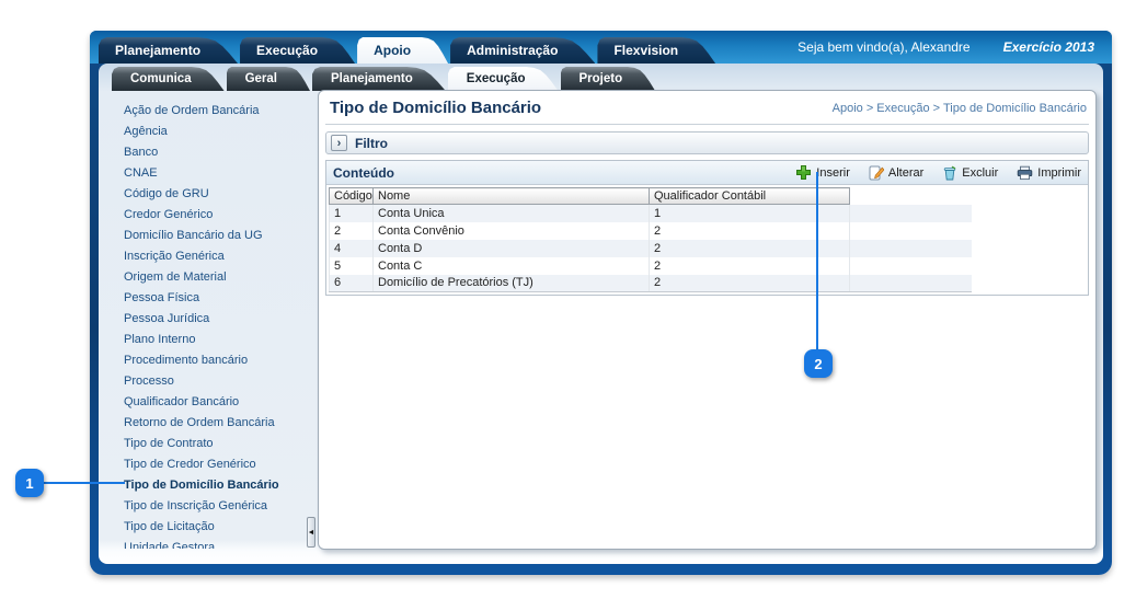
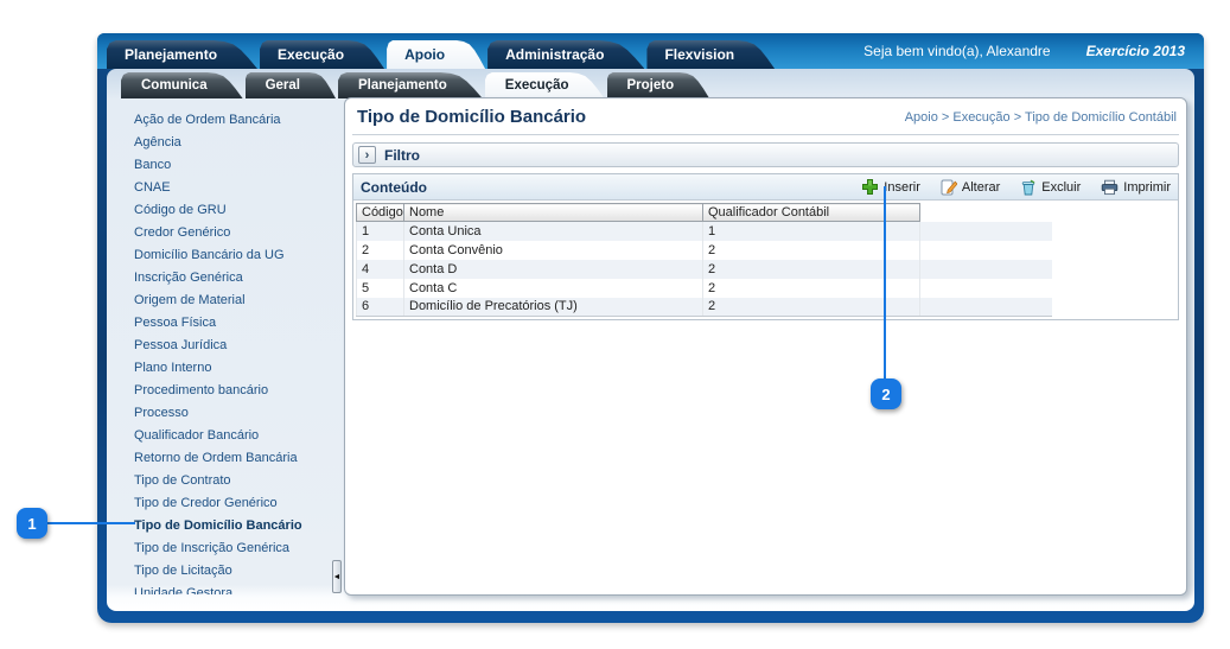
  Planejamento
  Execução
  Apoio
  Administração
  Flexvision
  Seja bem vindo(a), Alexandre
  Exercício 2013
  Comunica
  Geral
  Planejamento
  Execução
  Projeto
  Ação de Ordem Bancária
  Agência
  Banco
  CNAE
  Código de GRU
  Credor Genérico
  Domicílio Bancário da UG
  Inscrição Genérica
  Origem de Material
  Pessoa Física
  Pessoa Jurídica
  Plano Interno
  Procedimento bancário
  Processo
  Qualificador Bancário
  Retorno de Ordem Bancária
  Tipo de Contrato
  Tipo de Credor Genérico
  Tipo de Domicílio Bancário
  Tipo de Inscrição Genérica
  Tipo de Licitação
  Unidade Gestora
  Tipo de Domicílio Bancário
- Apoio > Execução > Tipo de Domicílio Bancário
+ Apoio > Execução > Tipo de Domicílio Contábil
  ›
  Filtro
  Conteúdo
  nserir
  Alterar
  Excluir
  Imprimir
  Código	Nome	Qualificador Contábil
  1	Conta Unica	1
  2	Conta Convênio	2
  4	Conta D	2
  5	Conta C	2
  6	Domicílio de Precatórios (TJ)	2
  1
  2
